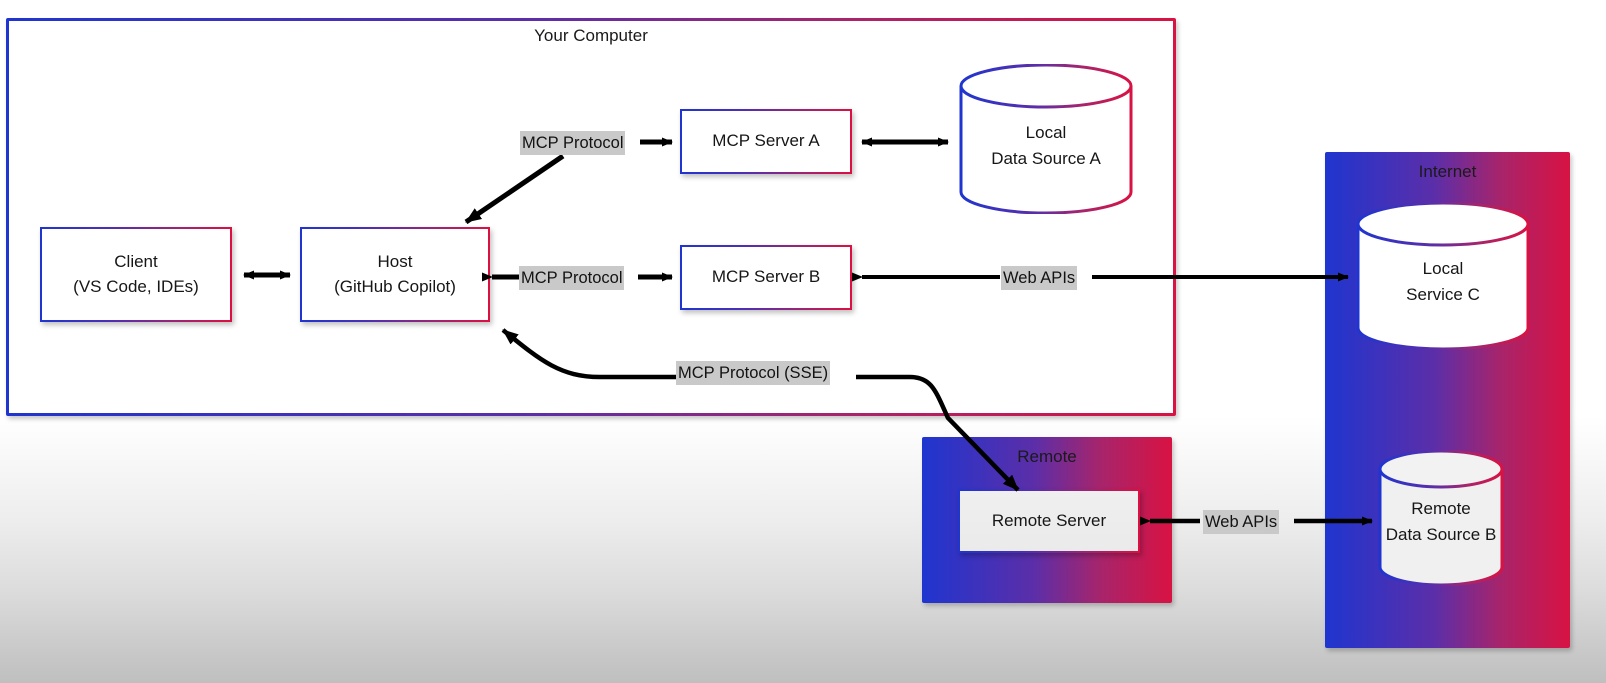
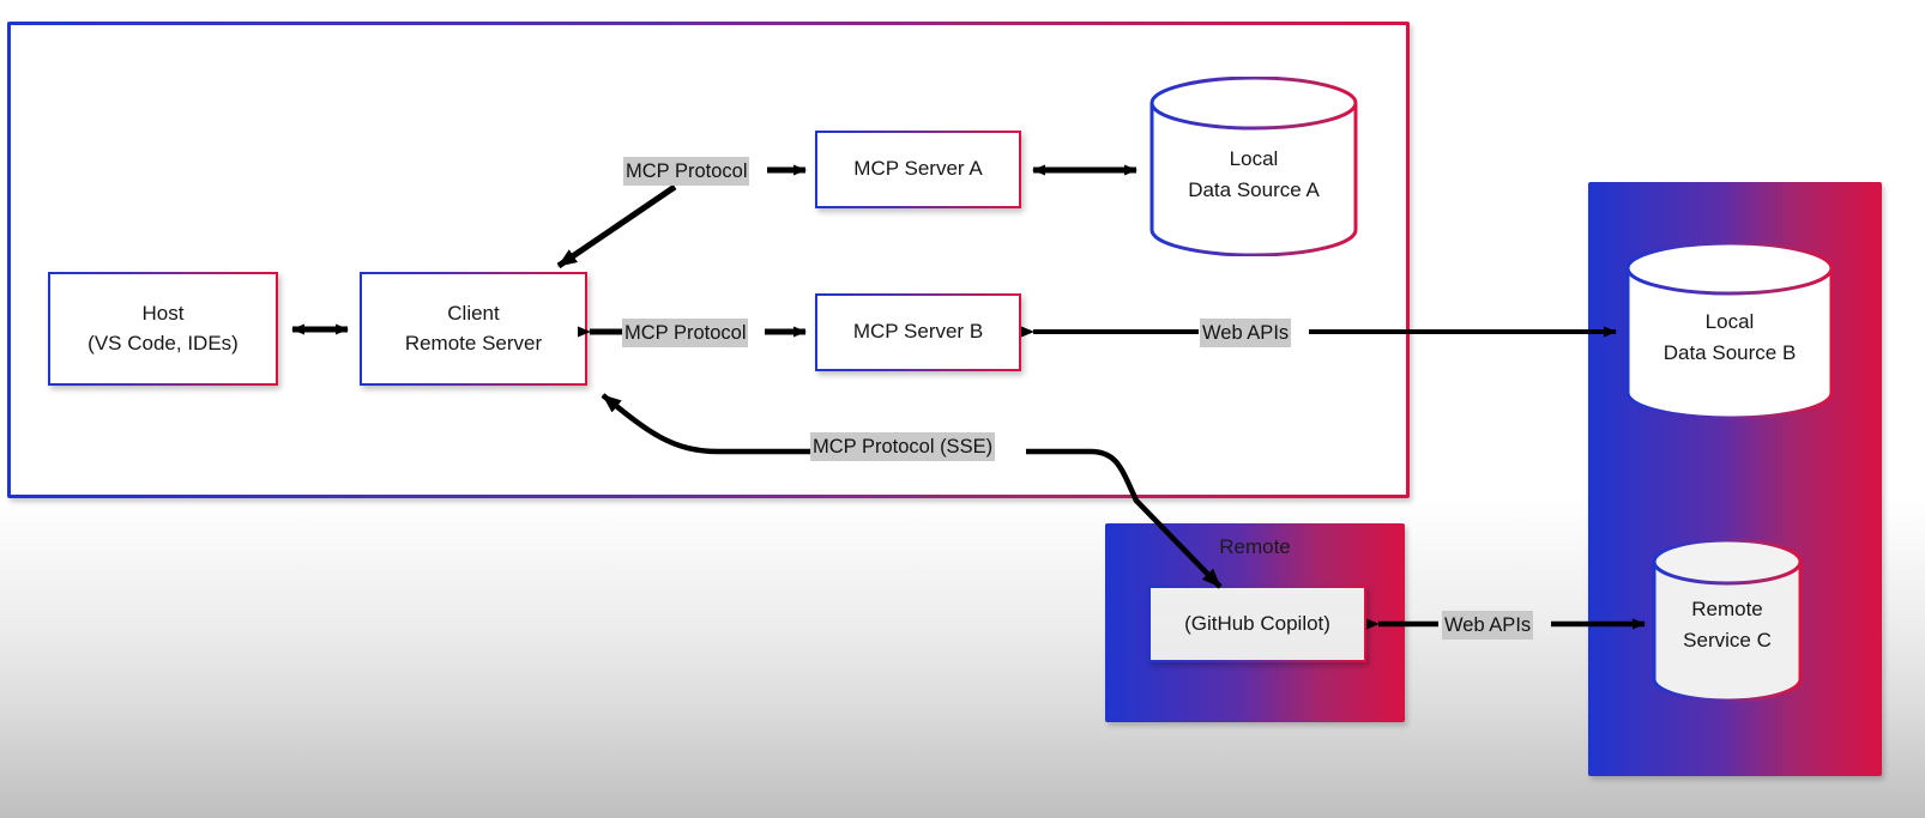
- Your Computer
- Internet
  Remote
- Client
+ Host
  (VS Code, IDEs)
- Host
+ Client
- (GitHub Copilot)
+ Remote Server
  MCP Server A
  MCP Server B
- Remote Server
+ (GitHub Copilot)
  Local
  Data Source A
  Local
- Service C
+ Data Source B
  Remote
- Data Source B
+ Service C
  MCP Protocol
  MCP Protocol
  MCP Protocol (SSE)
  Web APIs
  Web APIs
